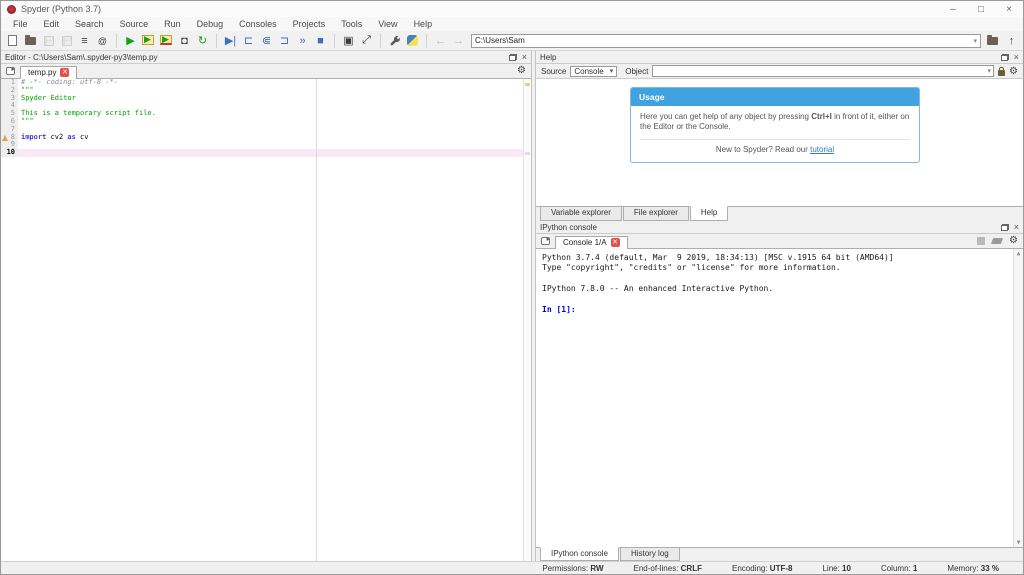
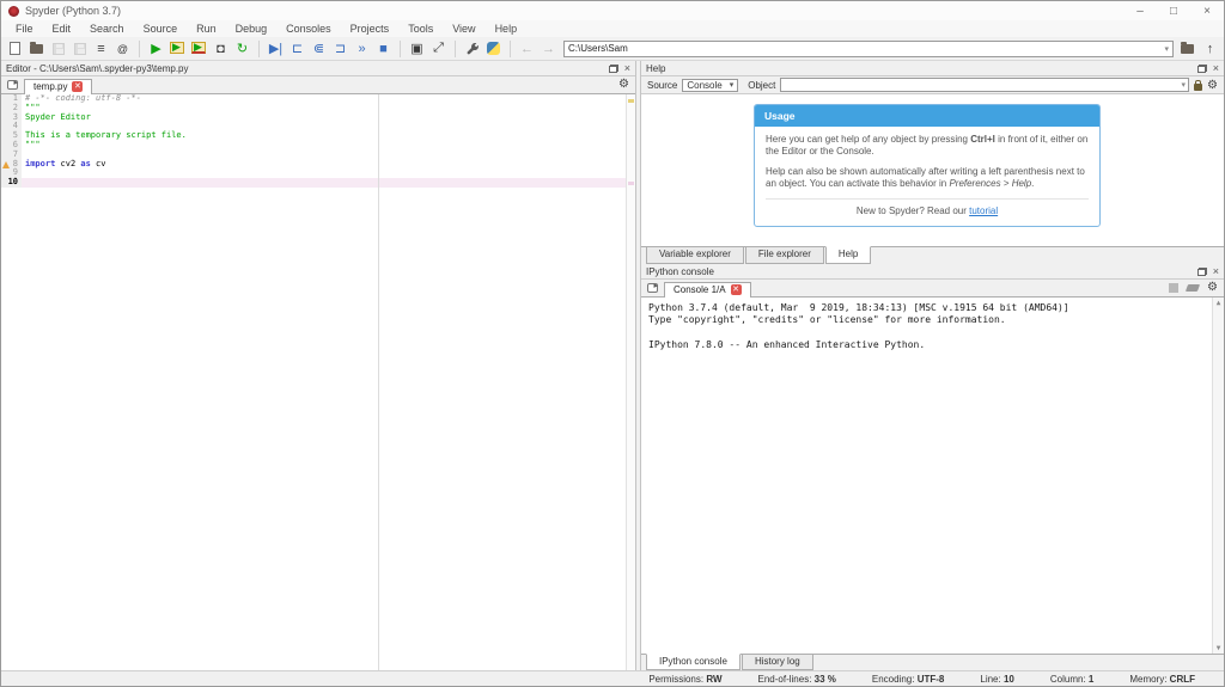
  Spyder (Python 3.7)
  –
  □
  ×
  File
  Edit
  Search
  Source
  Run
  Debug
  Consoles
  Projects
  Tools
  View
  Help
  ≡
  @
  ▶
  ▶
  ▶
  ◘
  ↻
  ▶|
  ⊏
  ⋐
  ⊐
  »
  ■
  ▣
  ⤢
  ←
  →
  C:\Users\Sam
  ↑
  Editor - C:\Users\Sam\.spyder-py3\temp.py
  ×
  temp.py
  ⚙
  1
  # -*- coding: utf-8 -*-
  2
  """
  3
  Spyder Editor
  4
  5
  This is a temporary script file.
  6
  """
  7
  8
  import cv2 as cv
  9
  10
  Help
  ×
  Source
  Console
  Object
  ⚙
  Usage
  Here you can get help of any object by pressing Ctrl+I in front of it, either on the Editor or the Console.
+ Help can also be shown automatically after writing a left parenthesis next to an object. You can activate this behavior in Preferences > Help.
  New to Spyder? Read our tutorial
  Variable explorer
  File explorer
  Help
  IPython console
  ×
  Console 1/A
  ⚙
  Python 3.7.4 (default, Mar 9 2019, 18:34:13) [MSC v.1915 64 bit (AMD64)]
  Type "copyright", "credits" or "license" for more information.
  IPython 7.8.0 -- An enhanced Interactive Python.
- In [1]:
  IPython console
  History log
  Permissions: RW
- End-of-lines: CRLF
+ End-of-lines: 33 %
  Encoding: UTF-8
  Line: 10
  Column: 1
- Memory: 33 %
+ Memory: CRLF
